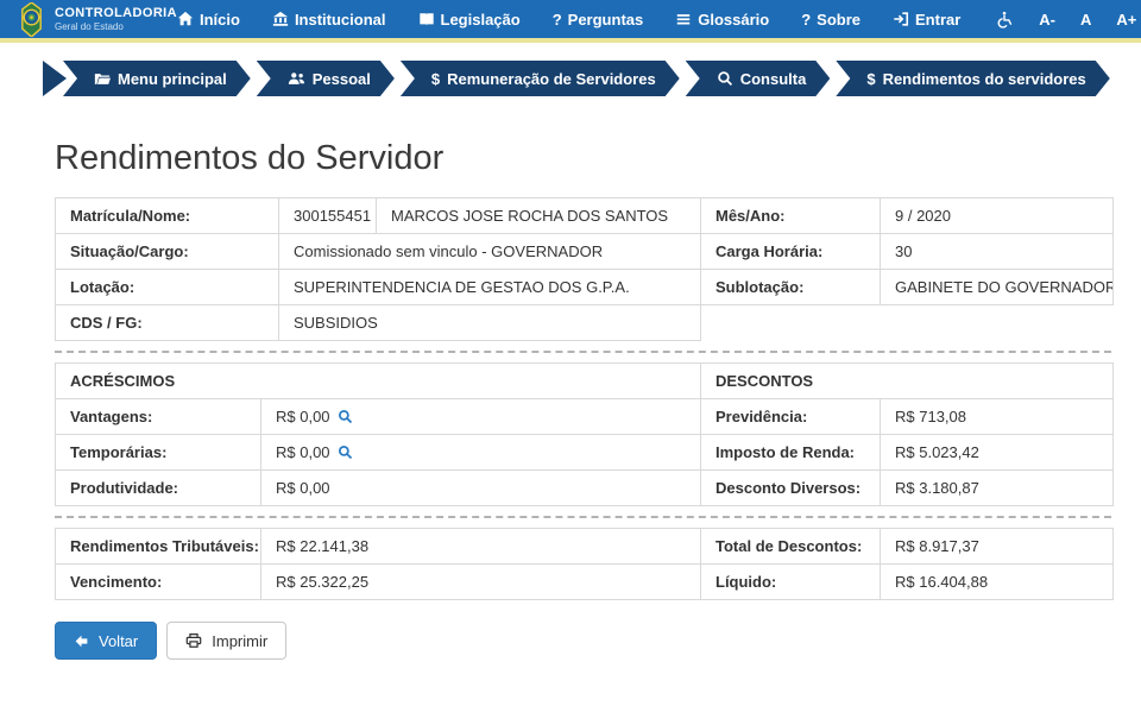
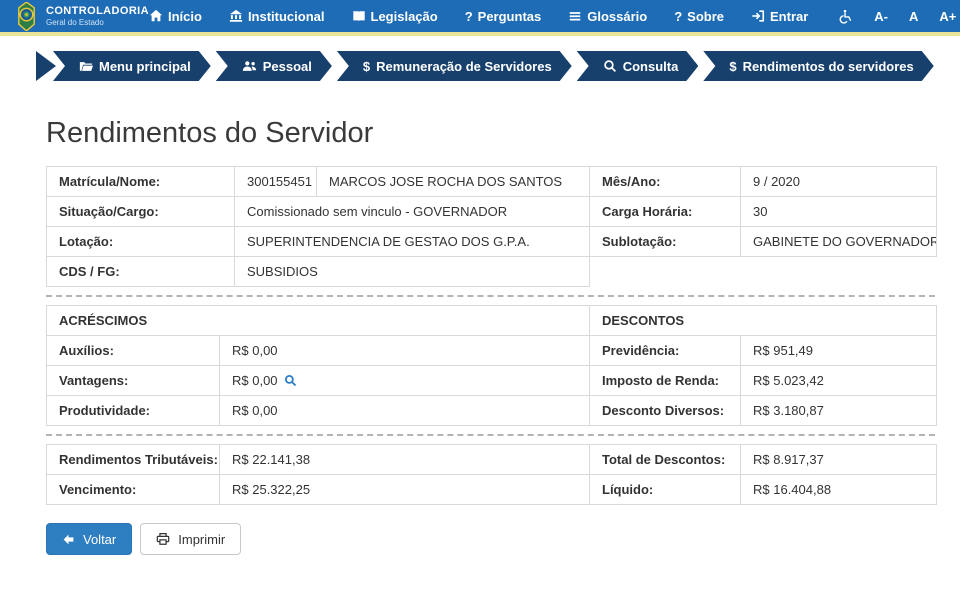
  CONTROLADORIA
  Geral do Estado
  Início
  Institucional
  Legislação
  ?
  Perguntas
  Glossário
  ?
  Sobre
  Entrar
  A-
  A
  A+
  Menu principal
  Pessoal
  $
  Remuneração de Servidores
  Consulta
  $
  Rendimentos do servidores
  Rendimentos do Servidor
  Matrícula/Nome:	300155451	MARCOS JOSE ROCHA DOS SANTOS
  Situação/Cargo:	Comissionado sem vinculo - GOVERNADOR
  Lotação:	SUPERINTENDENCIA DE GESTAO DOS G.P.A.
  CDS / FG:	SUBSIDIOS
  Mês/Ano:	9 / 2020
  Carga Horária:	30
  Sublotação:	GABINETE DO GOVERNADOR
  ACRÉSCIMOS
+ Auxílios:	R$ 0,00
  Vantagens:	R$ 0,00
- Temporárias:	R$ 0,00
  Produtividade:	R$ 0,00
  DESCONTOS
- Previdência:	R$ 713,08
+ Previdência:	R$ 951,49
  Imposto de Renda:	R$ 5.023,42
  Desconto Diversos:	R$ 3.180,87
  Rendimentos Tributáveis:	R$ 22.141,38
  Vencimento:	R$ 25.322,25
  Total de Descontos:	R$ 8.917,37
  Líquido:	R$ 16.404,88
  Voltar
  Imprimir
